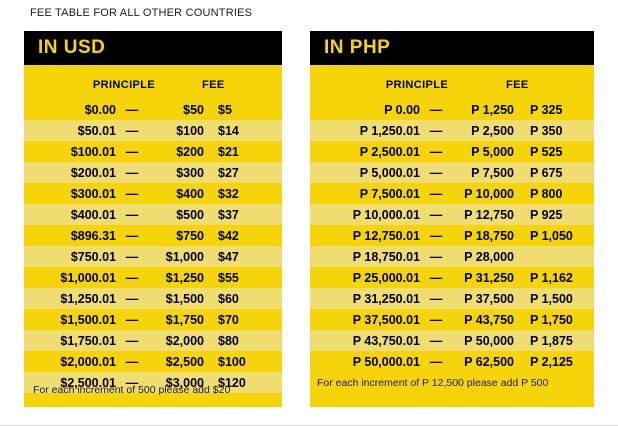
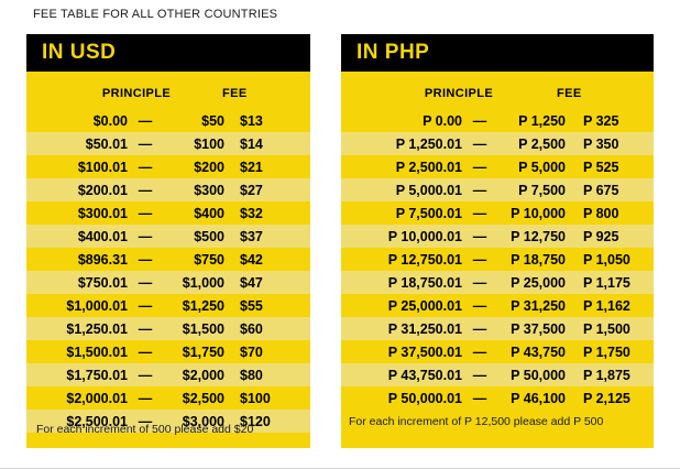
  FEE TABLE FOR ALL OTHER COUNTRIES
  IN USD
  PRINCIPLE
  FEE
  $0.00
  —
  $50
- $5
+ $13
  $50.01
  —
  $100
  $14
  $100.01
  —
  $200
  $21
  $200.01
  —
  $300
  $27
  $300.01
  —
  $400
  $32
  $400.01
  —
  $500
  $37
  $896.31
  —
  $750
  $42
  $750.01
  —
  $1,000
  $47
  $1,000.01
  —
  $1,250
  $55
  $1,250.01
  —
  $1,500
  $60
  $1,500.01
  —
  $1,750
  $70
  $1,750.01
  —
  $2,000
  $80
  $2,000.01
  —
  $2,500
  $100
  $2,500.01
  —
  $3,000
  $120
  IN PHP
  PRINCIPLE
  FEE
  P 0.00
  —
  P 1,250
  P 325
  P 1,250.01
  —
  P 2,500
  P 350
  P 2,500.01
  —
  P 5,000
  P 525
  P 5,000.01
  —
  P 7,500
  P 675
  P 7,500.01
  —
  P 10,000
  P 800
  P 10,000.01
  —
  P 12,750
  P 925
  P 12,750.01
  —
  P 18,750
  P 1,050
  P 18,750.01
  —
- P 28,000
+ P 25,000
+ P 1,175
  P 25,000.01
  —
  P 31,250
  P 1,162
  P 31,250.01
  —
  P 37,500
  P 1,500
  P 37,500.01
  —
  P 43,750
  P 1,750
  P 43,750.01
  —
  P 50,000
  P 1,875
  P 50,000.01
  —
- P 62,500
+ P 46,100
  P 2,125
  For each increment of 500 please add $20
  For each increment of P 12,500 please add P 500
